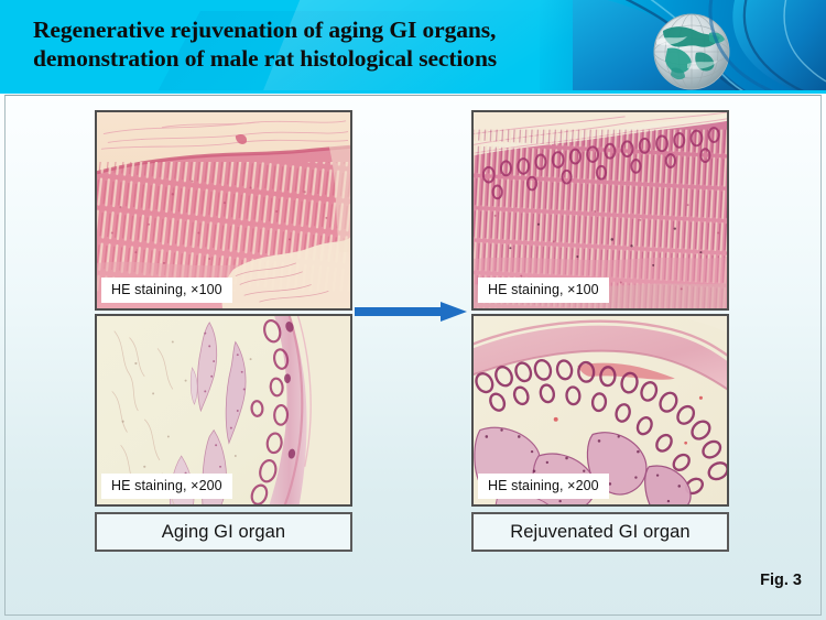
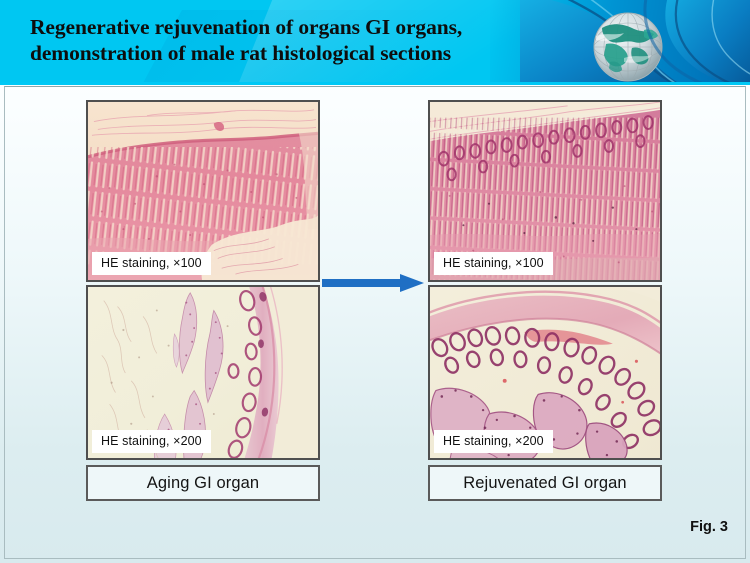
- Regenerative rejuvenation of aging GI organs,
+ Regenerative rejuvenation of organs GI organs,
  demonstration of male rat histological sections
  HE staining, ×100
  HE staining, ×200
  Aging GI organ
  HE staining, ×100
  HE staining, ×200
  Rejuvenated GI organ
  Fig. 3
